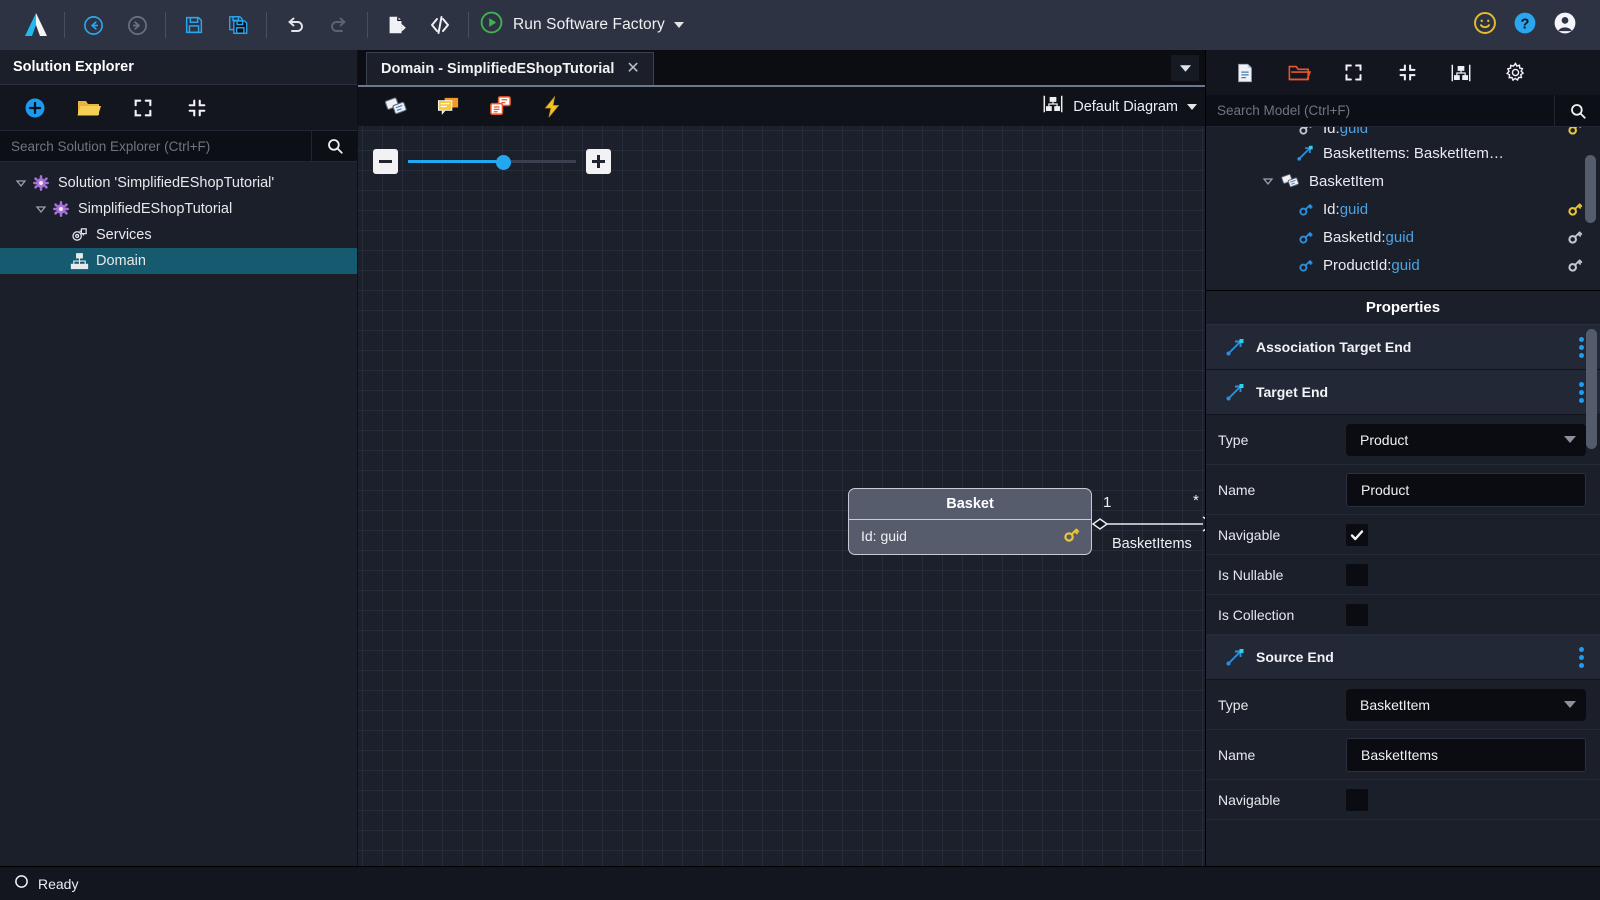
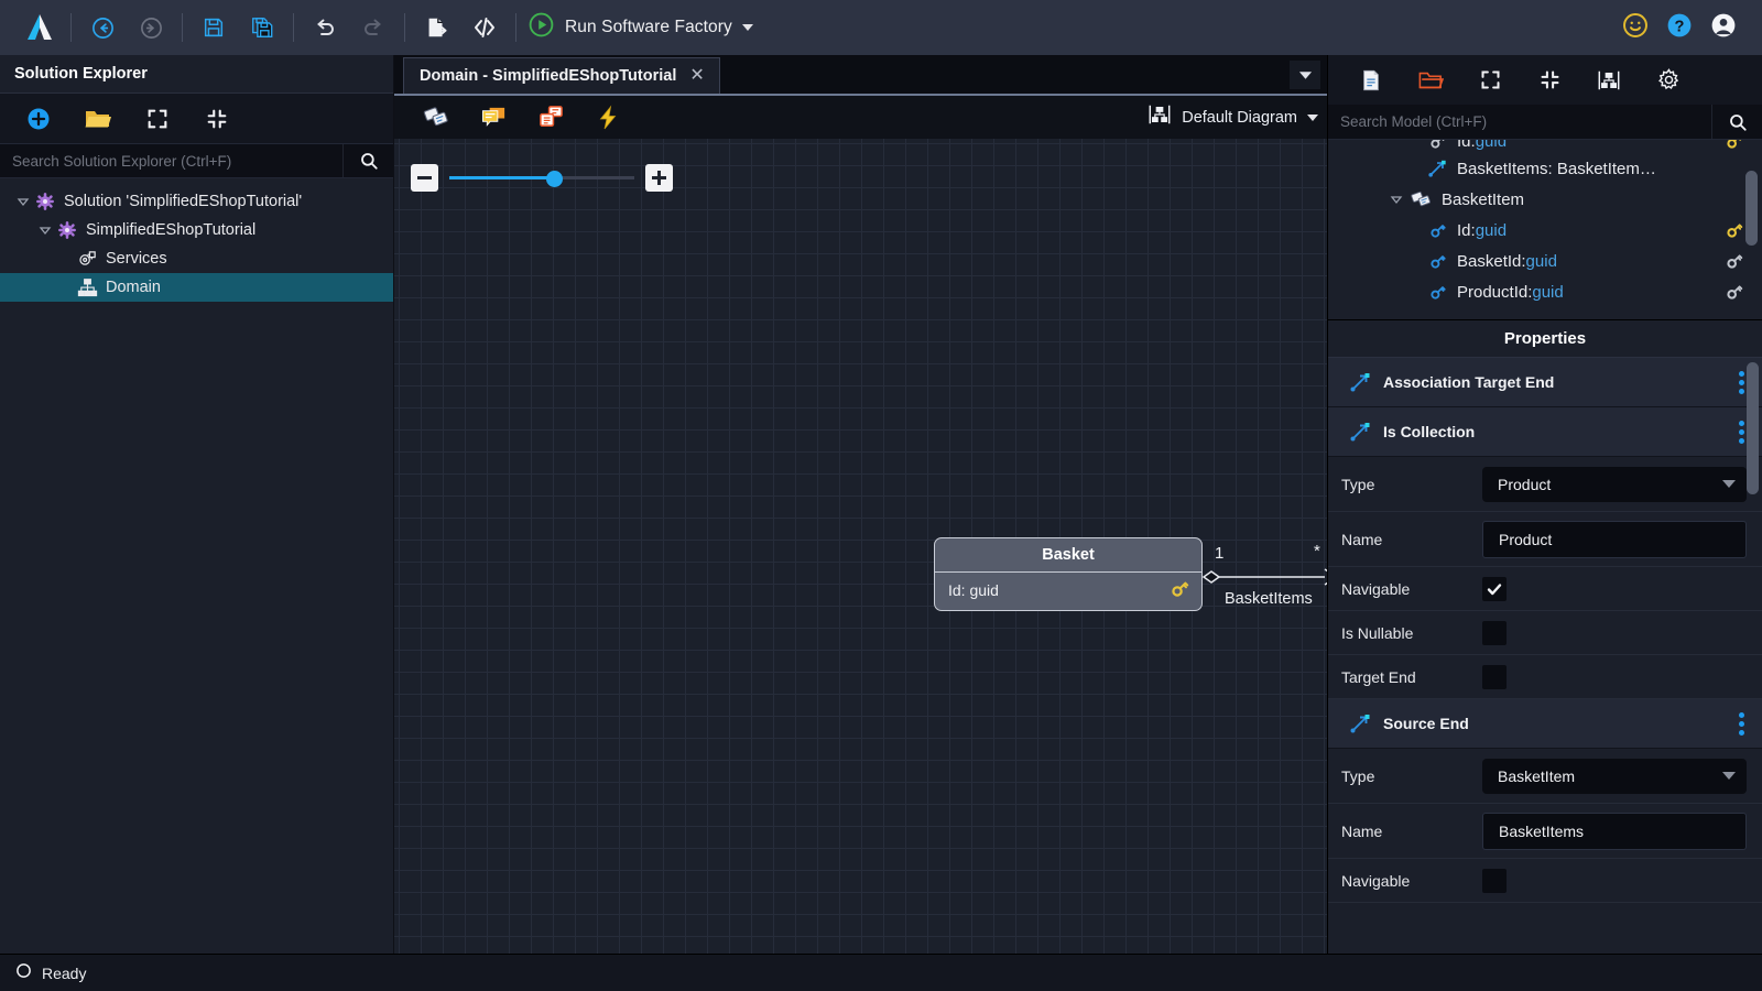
  Run Software Factory
  ?
  Solution Explorer
  Search Solution Explorer (Ctrl+F)
  Solution 'SimplifiedEShopTutorial'
  SimplifiedEShopTutorial
  Services
  Domain
  Domain - SimplifiedEShopTutorial
  ✕
  Default Diagram
  1
  *
  BasketItems
  Basket
  Id: guid
  Search Model (Ctrl+F)
  Id:
  guid
  BasketItems: BasketItem…
  BasketItem
  Id:
  guid
  BasketId:
  guid
  ProductId:
  guid
  Properties
  Association Target End
- Target End
+ Is Collection
  Type
  Product
  Name
  Product
  Navigable
  Is Nullable
- Is Collection
+ Target End
  Source End
  Type
  BasketItem
  Name
  BasketItems
  Navigable
  Ready
